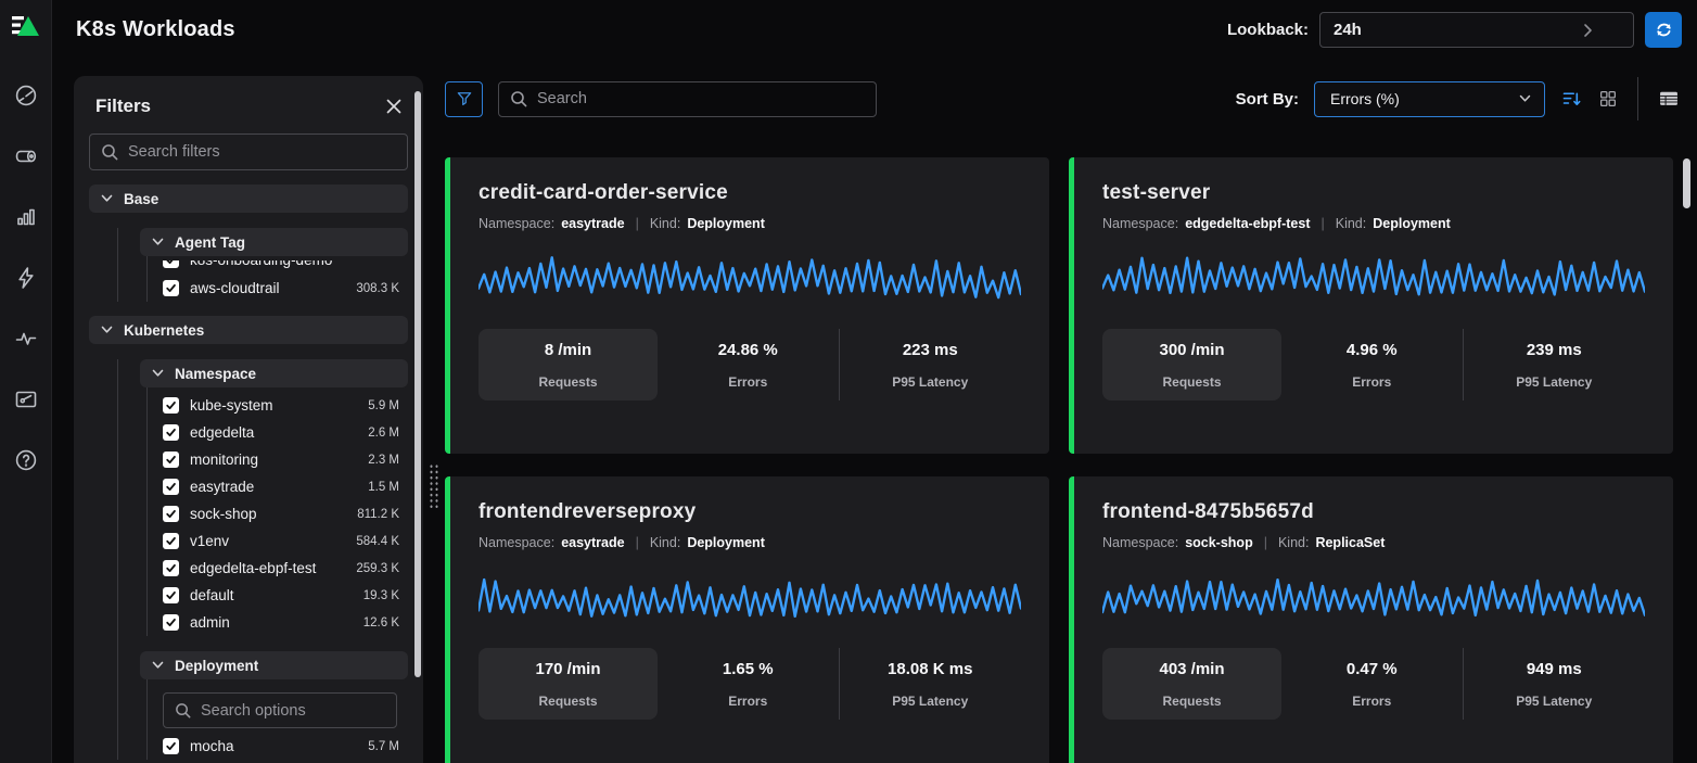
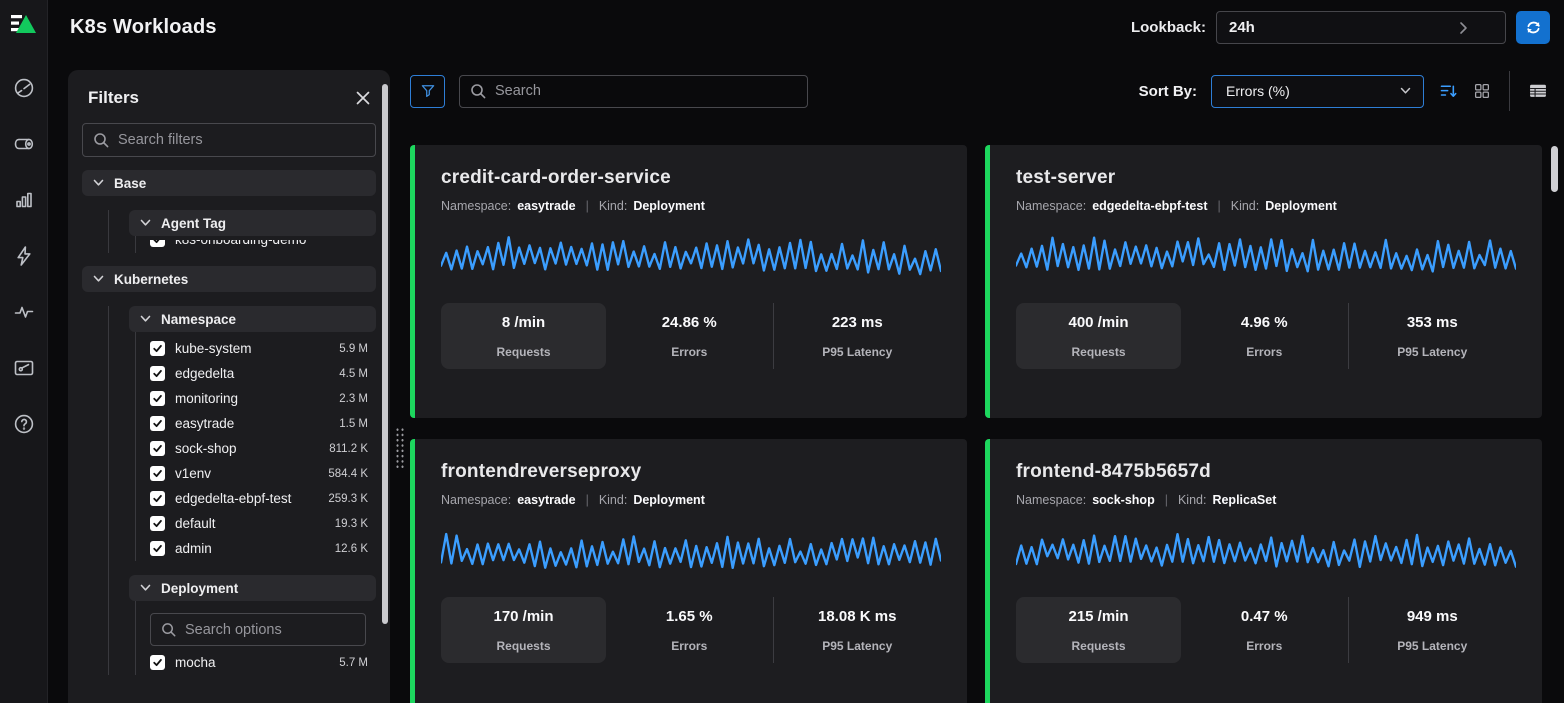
  K8s Workloads
  Lookback:
  24h
  Filters
  Search filters
  Base
  Agent Tag
  k8s-onboarding-demo
- aws-cloudtrail
- 308.3 K
  Kubernetes
  Namespace
  kube-system
  5.9 M
  edgedelta
- 2.6 M
+ 4.5 M
  monitoring
  2.3 M
  easytrade
  1.5 M
  sock-shop
  811.2 K
  v1env
  584.4 K
  edgedelta-ebpf-test
  259.3 K
  default
  19.3 K
  admin
  12.6 K
  Deployment
  Search options
  mocha
  5.7 M
  Search
  Sort By:
  Errors (%)
  credit-card-order-service
  Namespace:
  easytrade
  |
  Kind:
  Deployment
  8 /min
  Requests
  24.86 %
  Errors
  223 ms
  P95 Latency
  test-server
  Namespace:
  edgedelta-ebpf-test
  |
  Kind:
  Deployment
- 300 /min
+ 400 /min
  Requests
  4.96 %
  Errors
- 239 ms
+ 353 ms
  P95 Latency
  frontendreverseproxy
  Namespace:
  easytrade
  |
  Kind:
  Deployment
  170 /min
  Requests
  1.65 %
  Errors
  18.08 K ms
  P95 Latency
  frontend-8475b5657d
  Namespace:
  sock-shop
  |
  Kind:
  ReplicaSet
- 403 /min
+ 215 /min
  Requests
  0.47 %
  Errors
  949 ms
  P95 Latency
